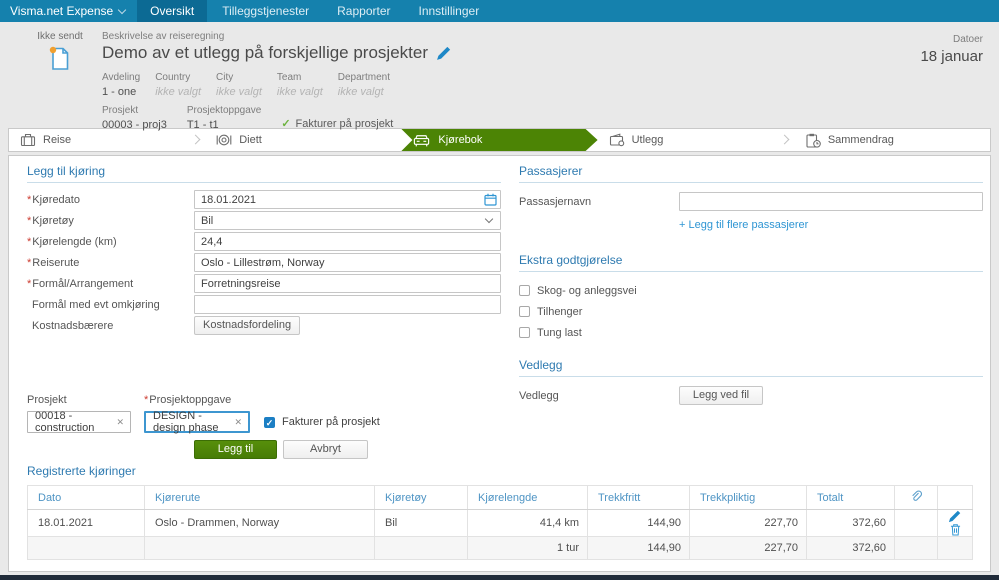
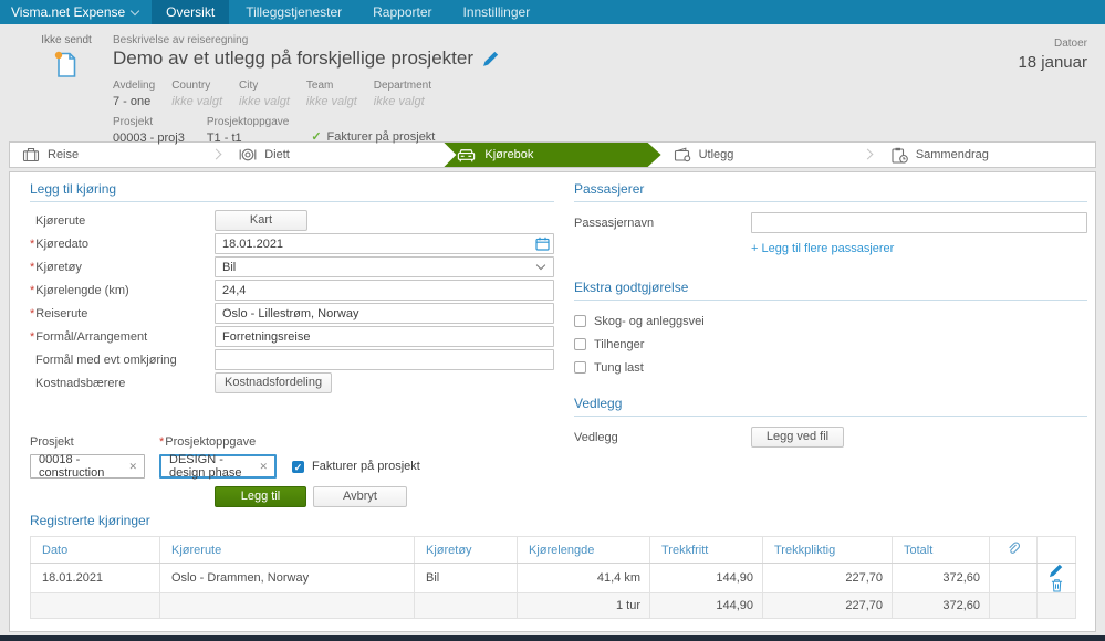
  Visma.net Expense
  Oversikt
  Tilleggstjenester
  Rapporter
  Innstillinger
  Ikke sendt
  Beskrivelse av reiseregning
  Demo av et utlegg på forskjellige prosjekter
  Avdeling
- 1 - one
+ 7 - one
  Country
  ikke valgt
  City
  ikke valgt
  Team
  ikke valgt
  Department
  ikke valgt
  Prosjekt
  00003 - proj3
  Prosjektoppgave
  T1 - t1
  ✓
  Fakturer på prosjekt
  Datoer
  18 januar
  Reise
  Diett
  Kjørebok
  Utlegg
  Sammendrag
  Legg til kjøring
+ Kjørerute
+ Kart
  Kjøredato
  18.01.2021
  Kjøretøy
  Bil
  Kjørelengde (km)
  24,4
  Reiserute
  Oslo - Lillestrøm, Norway
  Formål/Arrangement
  Forretningsreise
  Formål med evt omkjøring
  Kostnadsbærere
  Kostnadsfordeling
  Passasjerer
  Passasjernavn
  + Legg til flere passasjerer
  Ekstra godtgjørelse
  Skog- og anleggsvei
  Tilhenger
  Tung last
  Vedlegg
  Vedlegg
  Legg ved fil
  Prosjekt
  00018 - construction
  ✕
  Prosjektoppgave
  DESIGN - design phase
  ✕
  ✓
  Fakturer på prosjekt
  Legg til
  Avbryt
  Registrerte kjøringer
  Dato	Kjørerute	Kjøretøy	Kjørelengde	Trekkfritt	Trekkpliktig	Totalt
  18.01.2021	Oslo - Drammen, Norway	Bil	41,4 km	144,90	227,70	372,60
  			1 tur	144,90	227,70	372,60
